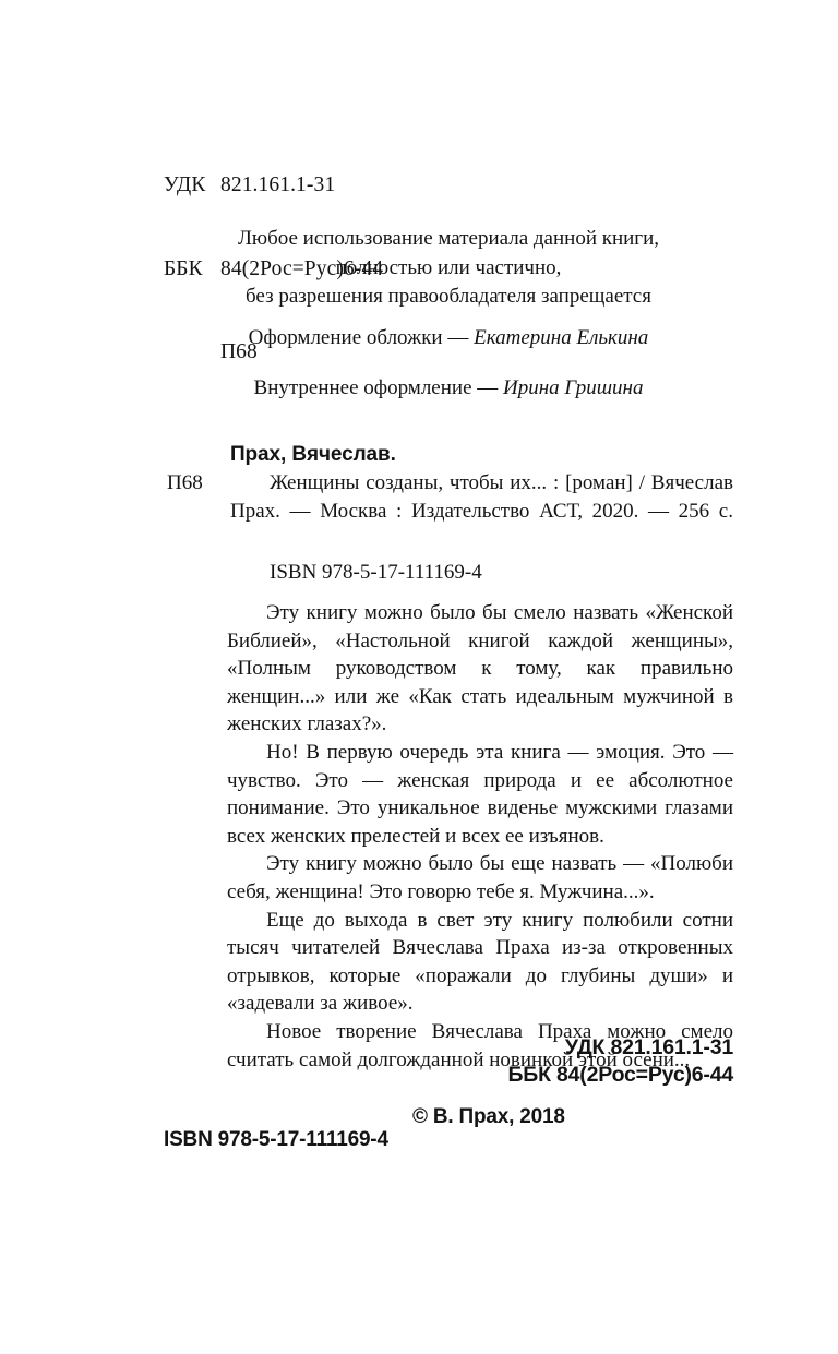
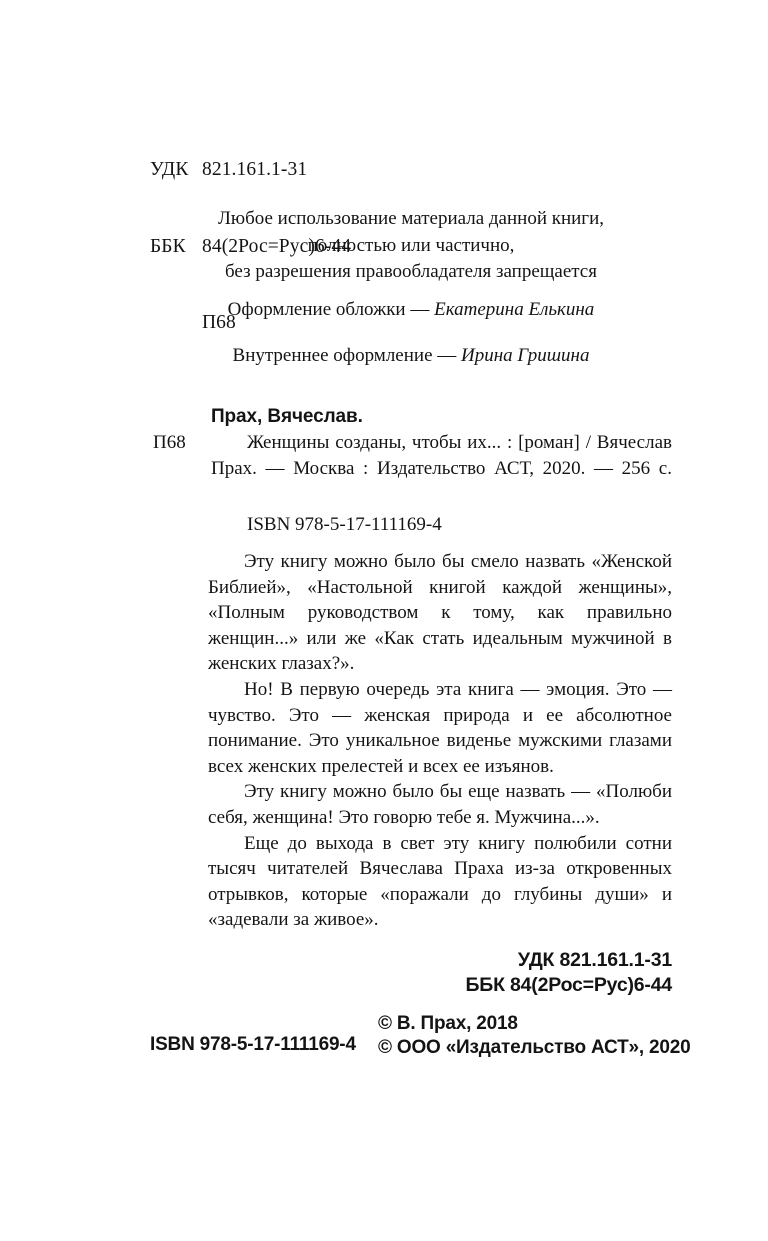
  УДК 821.161.1-31
  ББК 84(2Рос=Рус)6-44
  П68
  Любое использование материала данной книги,
  полностью или частично,
  без разрешения правообладателя запрещается
  Оформление обложки — Екатерина Елькина
  Внутреннее оформление — Ирина Гришина
  П68
  Прах, Вячеслав.
  Женщины созданы, чтобы их... : [роман] / Вячеслав Прах. — Москва : Издательство АСТ, 2020. — 256 с.
  ISBN 978-5-17-111169-4
  Эту книгу можно было бы смело назвать «Женской Библией», «Настольной книгой каждой женщины», «Полным руководством к тому, как правильно женщин...» или же «Как стать идеальным мужчиной в женских глазах?».
  Но! В первую очередь эта книга — эмоция. Это — чувство. Это — женская природа и ее абсолютное понимание. Это уникальное виденье мужскими глазами всех женских прелестей и всех ее изъянов.
  Эту книгу можно было бы еще назвать — «Полюби себя, женщина! Это говорю тебе я. Мужчина...».
  Еще до выхода в свет эту книгу полюбили сотни тысяч читателей Вячеслава Праха из-за откровенных отрывков, которые «поражали до глубины души» и «задевали за живое».
- Новое творение Вячеслава Праха можно смело считать самой долгожданной новинкой этой осени...
  УДК 821.161.1-31
  ББК 84(2Рос=Рус)6-44
  ISBN 978-5-17-111169-4
  © В. Прах, 2018
+ © ООО «Издательство АСТ», 2020
